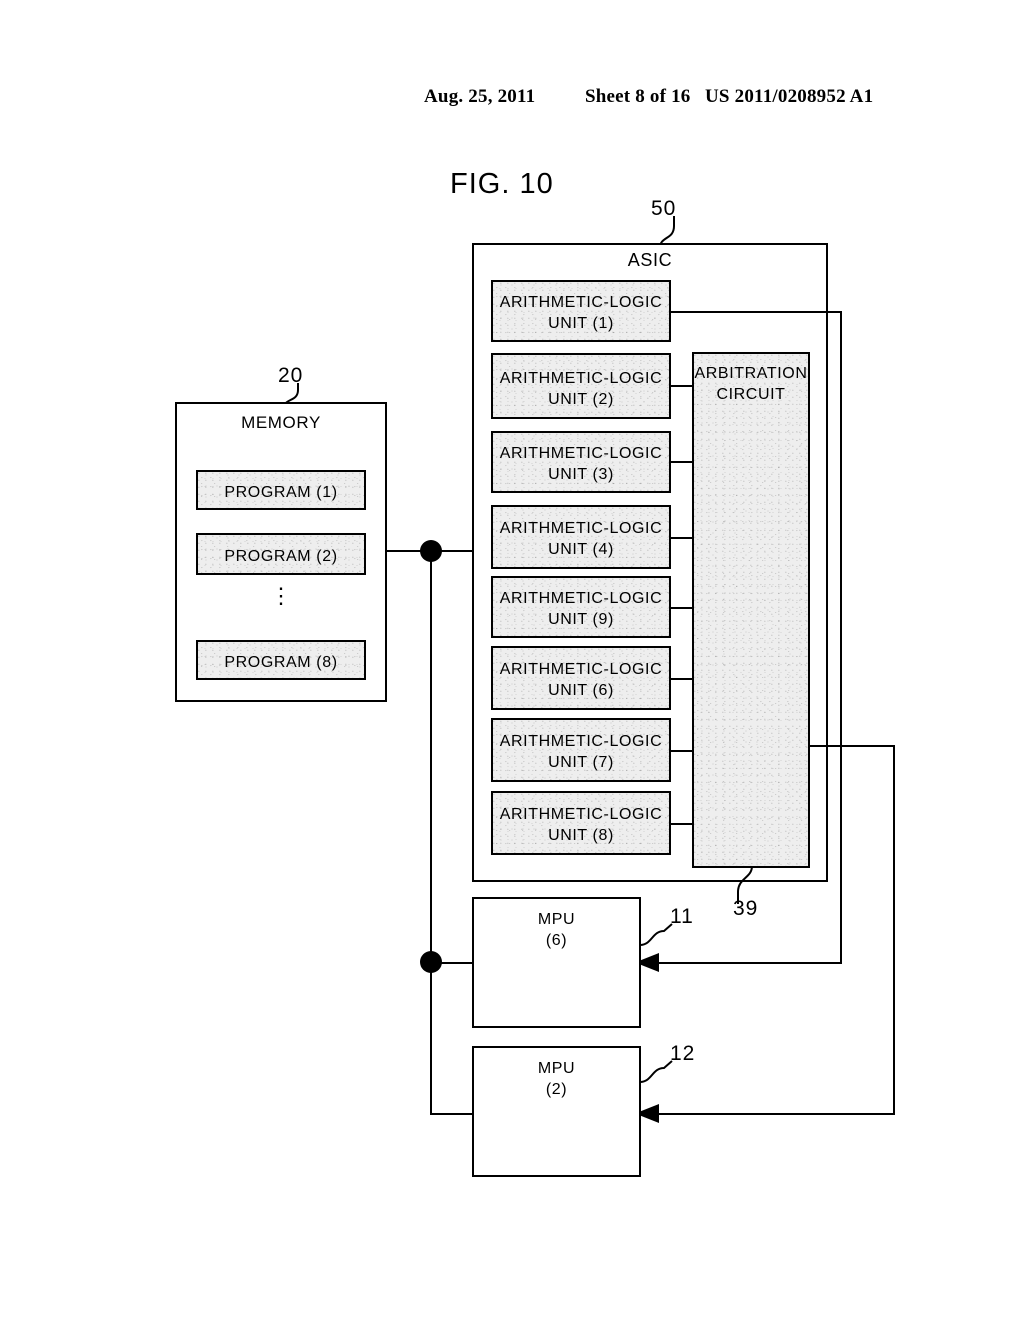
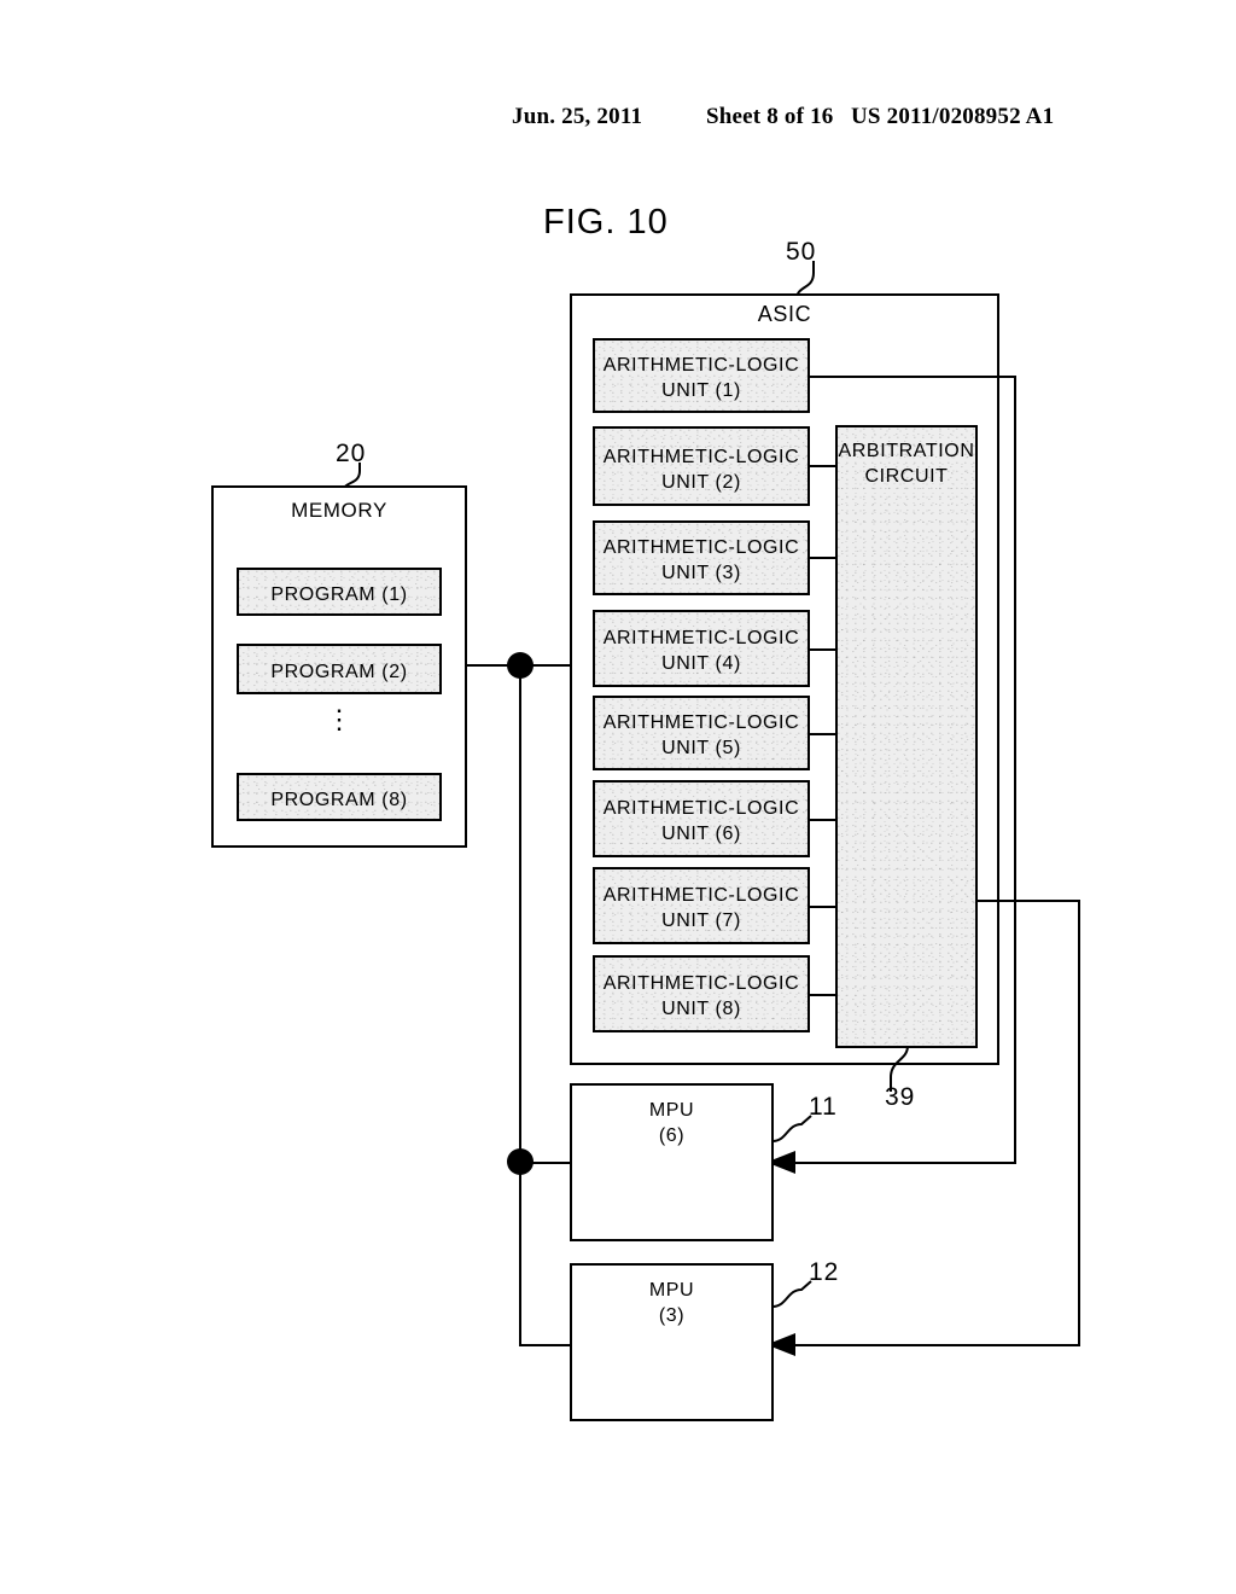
- Aug. 25, 2011
+ Jun. 25, 2011
  Sheet 8 of 16
  US 2011/0208952 A1
  FIG. 10
  50
  20
  ASIC
  ARITHMETIC-LOGIC
  UNIT (1)
  ARITHMETIC-LOGIC
  UNIT (2)
  ARITHMETIC-LOGIC
  UNIT (3)
  ARITHMETIC-LOGIC
  UNIT (4)
  ARITHMETIC-LOGIC
- UNIT (9)
+ UNIT (5)
  ARITHMETIC-LOGIC
  UNIT (6)
  ARITHMETIC-LOGIC
  UNIT (7)
  ARITHMETIC-LOGIC
  UNIT (8)
  ARBITRATION
  CIRCUIT
  39
  MEMORY
  PROGRAM (1)
  PROGRAM (2)
  ⋮
  PROGRAM (8)
  MPU
  (6)
  11
  MPU
- (2)
+ (3)
  12
